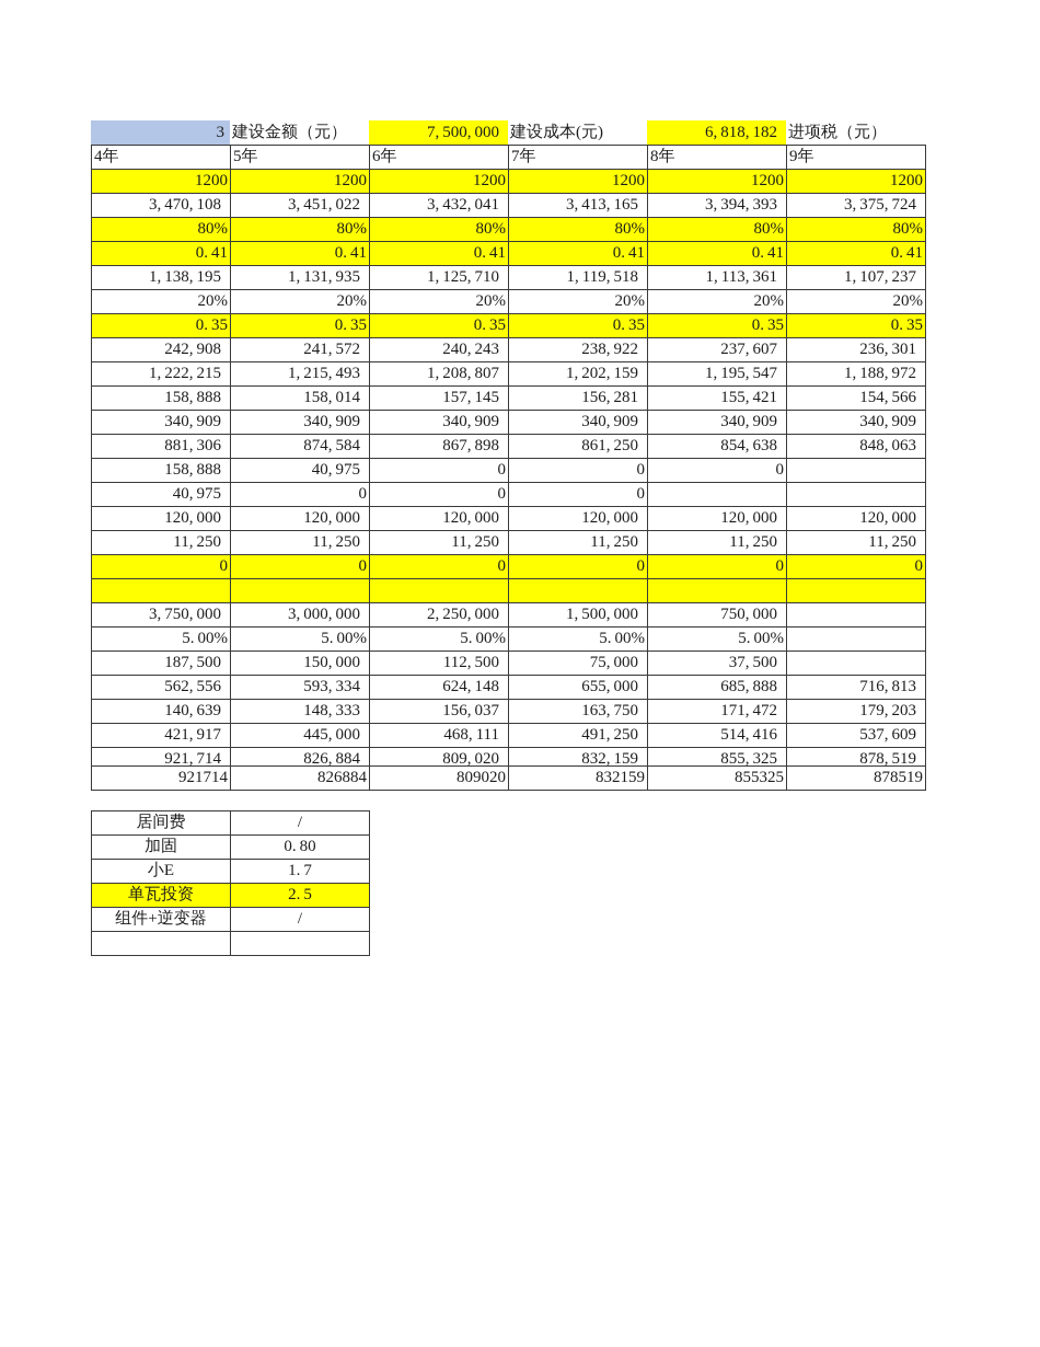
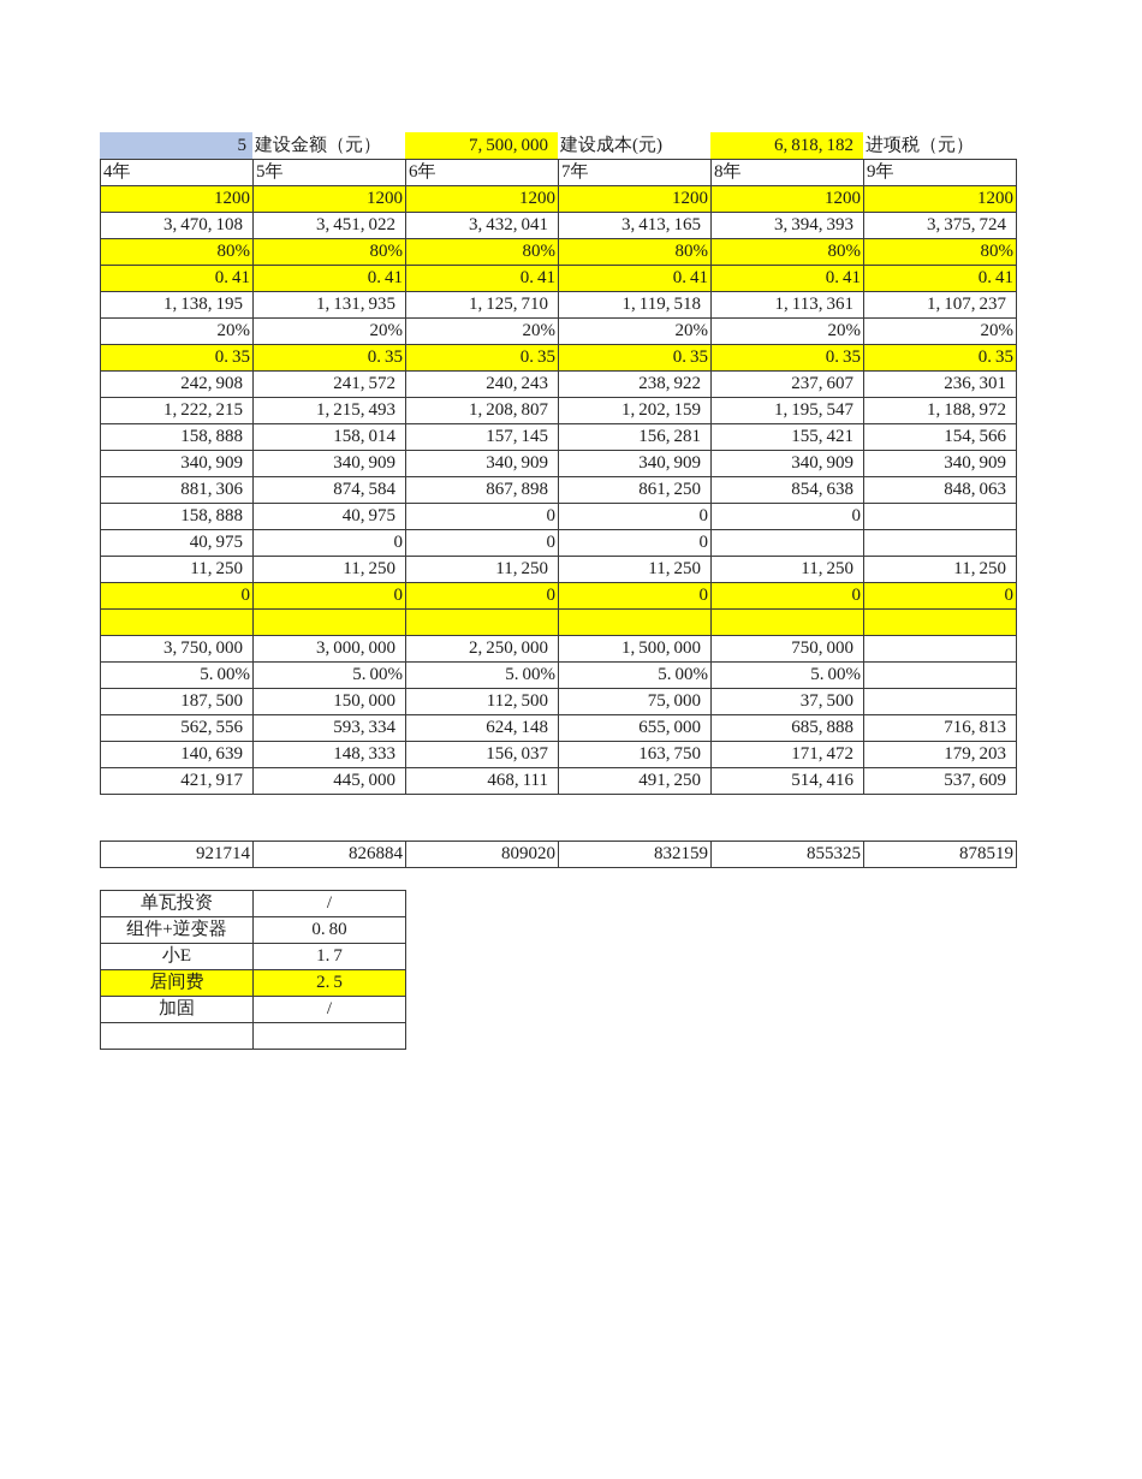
- 3
+ 5
  建设金额（元）
  7, 500, 000
  建设成本(元)
  6, 818, 182
  进项税（元）
  4年	5年	6年	7年	8年	9年
  1200	1200	1200	1200	1200	1200
  3, 470, 108	3, 451, 022	3, 432, 041	3, 413, 165	3, 394, 393	3, 375, 724
  80%	80%	80%	80%	80%	80%
  0. 41	0. 41	0. 41	0. 41	0. 41	0. 41
  1, 138, 195	1, 131, 935	1, 125, 710	1, 119, 518	1, 113, 361	1, 107, 237
  20%	20%	20%	20%	20%	20%
  0. 35	0. 35	0. 35	0. 35	0. 35	0. 35
  242, 908	241, 572	240, 243	238, 922	237, 607	236, 301
  1, 222, 215	1, 215, 493	1, 208, 807	1, 202, 159	1, 195, 547	1, 188, 972
  158, 888	158, 014	157, 145	156, 281	155, 421	154, 566
  340, 909	340, 909	340, 909	340, 909	340, 909	340, 909
  881, 306	874, 584	867, 898	861, 250	854, 638	848, 063
  158, 888	40, 975	0	0	0
  40, 975	0	0	0
- 120, 000	120, 000	120, 000	120, 000	120, 000	120, 000
  11, 250	11, 250	11, 250	11, 250	11, 250	11, 250
  0	0	0	0	0	0
  3, 750, 000	3, 000, 000	2, 250, 000	1, 500, 000	750, 000
  5. 00%	5. 00%	5. 00%	5. 00%	5. 00%
  187, 500	150, 000	112, 500	75, 000	37, 500
  562, 556	593, 334	624, 148	655, 000	685, 888	716, 813
  140, 639	148, 333	156, 037	163, 750	171, 472	179, 203
  421, 917	445, 000	468, 111	491, 250	514, 416	537, 609
- 921, 714	826, 884	809, 020	832, 159	855, 325	878, 519
  921714	826884	809020	832159	855325	878519
- 居间费	/
+ 单瓦投资	/
- 加固	0. 80
+ 组件+逆变器	0. 80
  小E	1. 7
- 单瓦投资	2. 5
+ 居间费	2. 5
- 组件+逆变器	/
+ 加固	/
